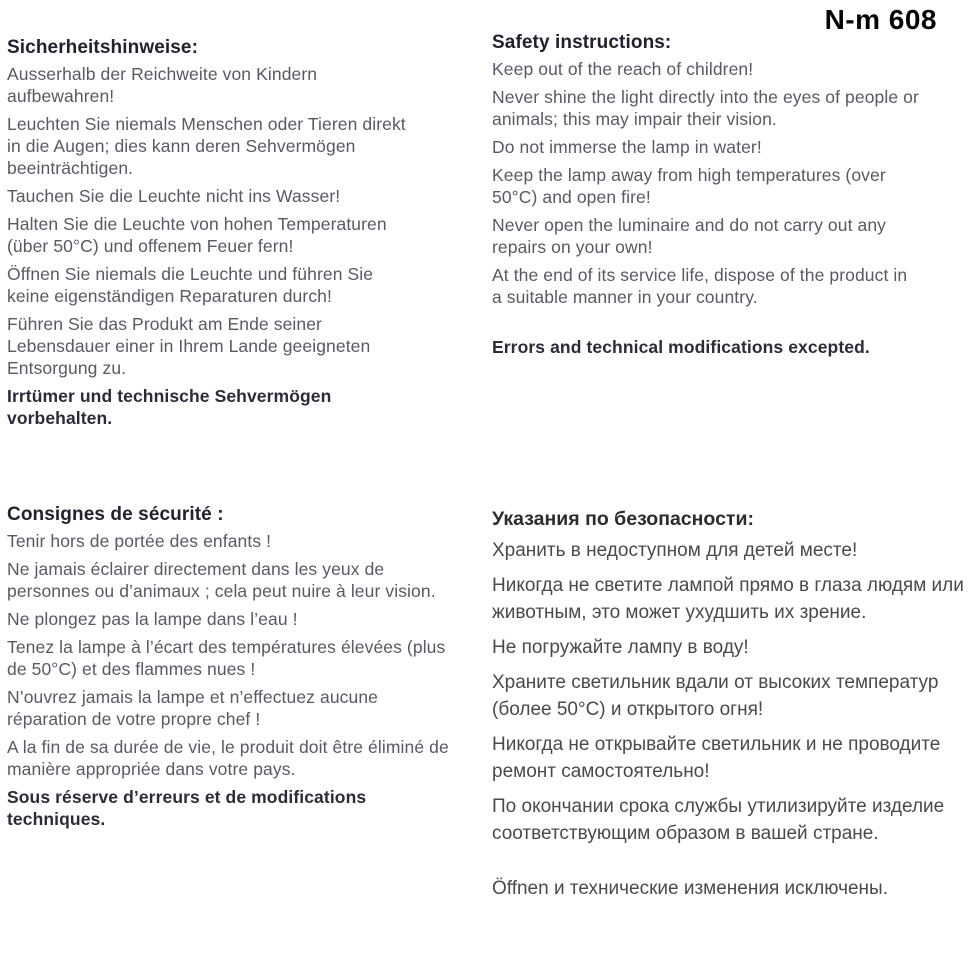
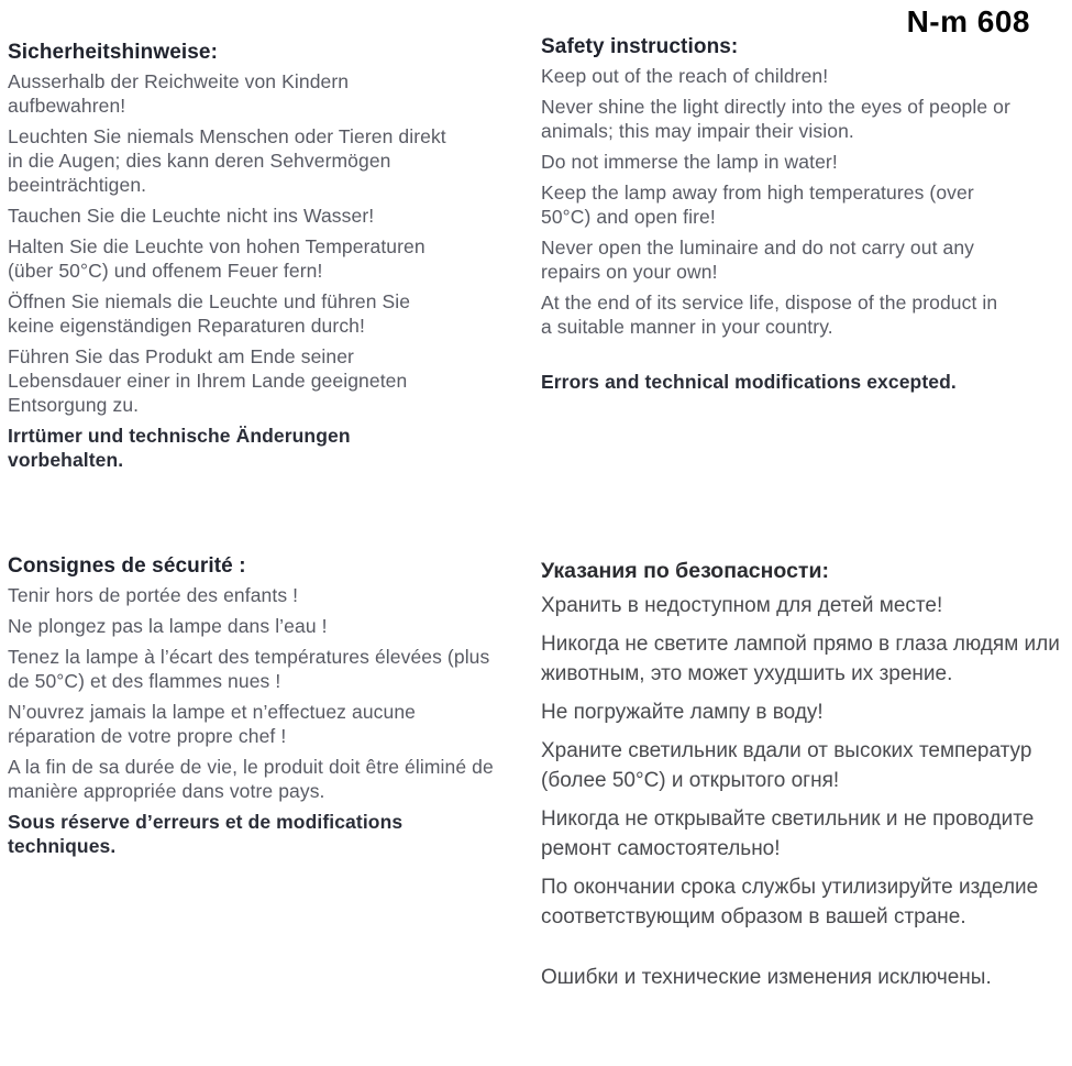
  N-m 608
  Sicherheitshinweise:
  Ausserhalb der Reichweite von Kindern aufbewahren!
  Leuchten Sie niemals Menschen oder Tieren direkt in die Augen; dies kann deren Sehvermögen beeinträchtigen.
  Tauchen Sie die Leuchte nicht ins Wasser!
  Halten Sie die Leuchte von hohen Temperaturen (über 50°C) und offenem Feuer fern!
  Öffnen Sie niemals die Leuchte und führen Sie keine eigenständigen Reparaturen durch!
  Führen Sie das Produkt am Ende seiner Lebensdauer einer in Ihrem Lande geeigneten Entsorgung zu.
- Irrtümer und technische Sehvermögen vorbehalten.
+ Irrtümer und technische Änderungen vorbehalten.
  Safety instructions:
  Keep out of the reach of children!
  Never shine the light directly into the eyes of people or animals; this may impair their vision.
  Do not immerse the lamp in water!
  Keep the lamp away from high temperatures (over 50°C) and open fire!
  Never open the luminaire and do not carry out any repairs on your own!
  At the end of its service life, dispose of the product in a suitable manner in your country.
  Errors and technical modifications excepted.
  Consignes de sécurité :
  Tenir hors de portée des enfants !
- Ne jamais éclairer directement dans les yeux de personnes ou d’animaux ; cela peut nuire à leur vision.
  Ne plongez pas la lampe dans l’eau !
  Tenez la lampe à l’écart des températures élevées (plus de 50°C) et des flammes nues !
  N’ouvrez jamais la lampe et n’effectuez aucune réparation de votre propre chef !
  A la fin de sa durée de vie, le produit doit être éliminé de manière appropriée dans votre pays.
  Sous réserve d’erreurs et de modifications techniques.
  Указания по безопасности:
  Хранить в недоступном для детей месте!
  Никогда не светите лампой прямо в глаза людям или животным, это может ухудшить их зрение.
  Не погружайте лампу в воду!
  Храните светильник вдали от высоких температур (более 50°C) и открытого огня!
  Никогда не открывайте светильник и не проводите ремонт самостоятельно!
  По окончании срока службы утилизируйте изделие соответствующим образом в вашей стране.
- Öffnen и технические изменения исключены.
+ Ошибки и технические изменения исключены.
